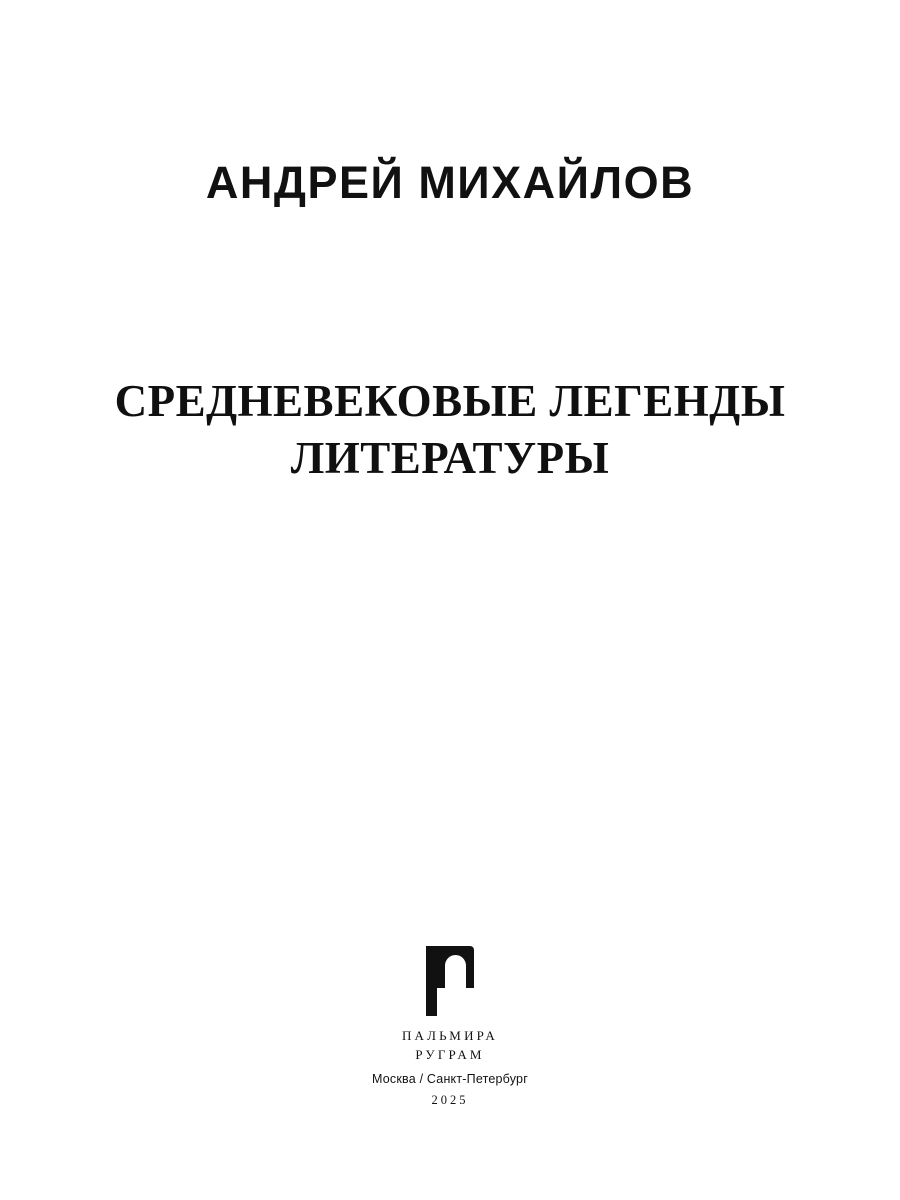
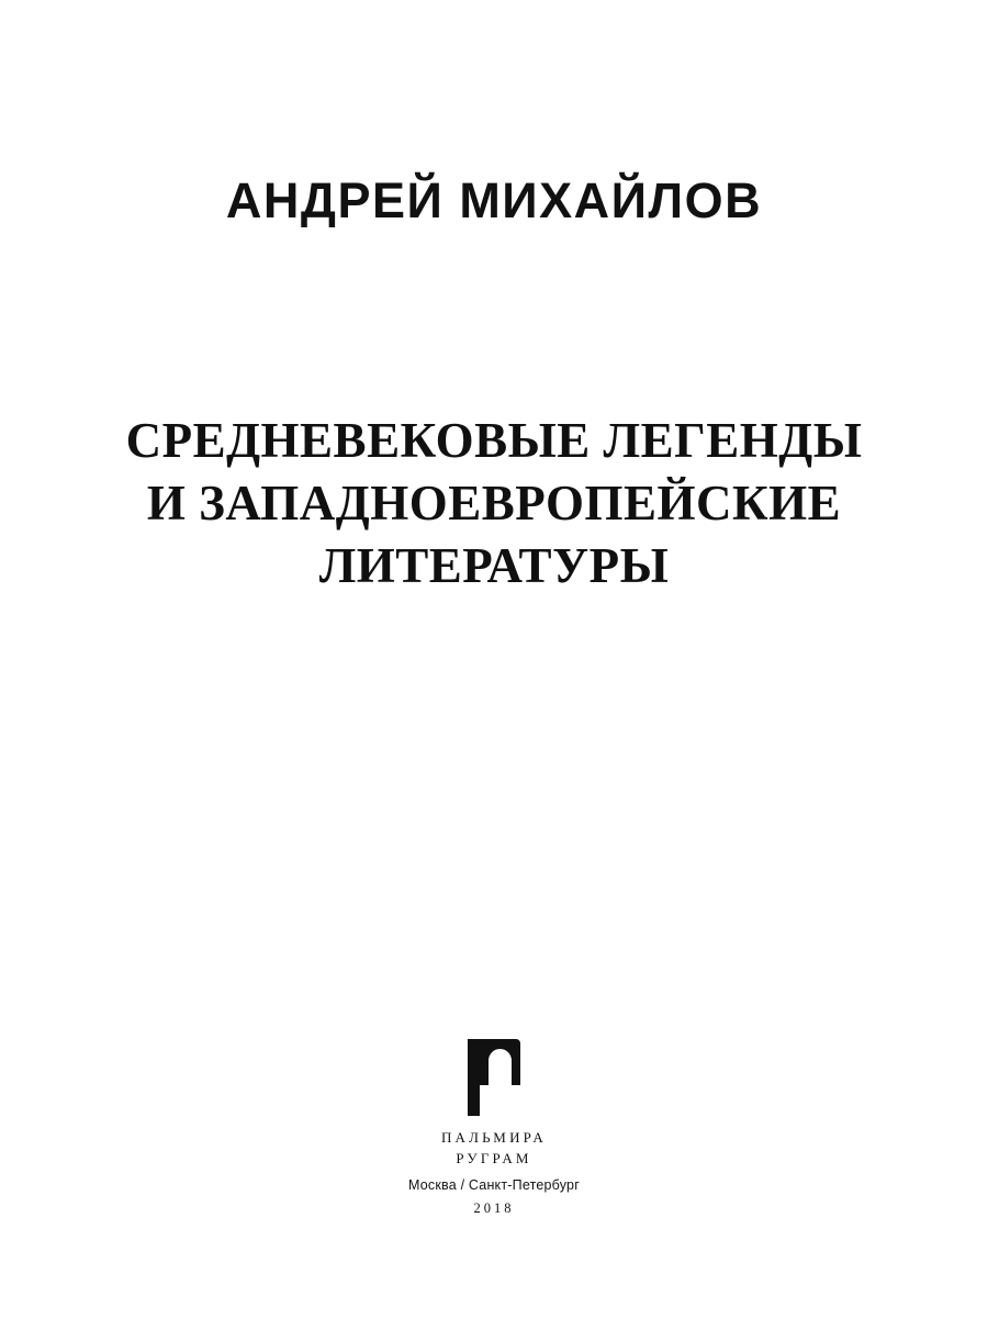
  АНДРЕЙ МИХАЙЛОВ
  СРЕДНЕВЕКОВЫЕ ЛЕГЕНДЫ
+ И ЗАПАДНОЕВРОПЕЙСКИЕ
  ЛИТЕРАТУРЫ
  ПАЛЬМИРА
  РУГРАМ
  Москва / Санкт-Петербург
- 2025
+ 2018
